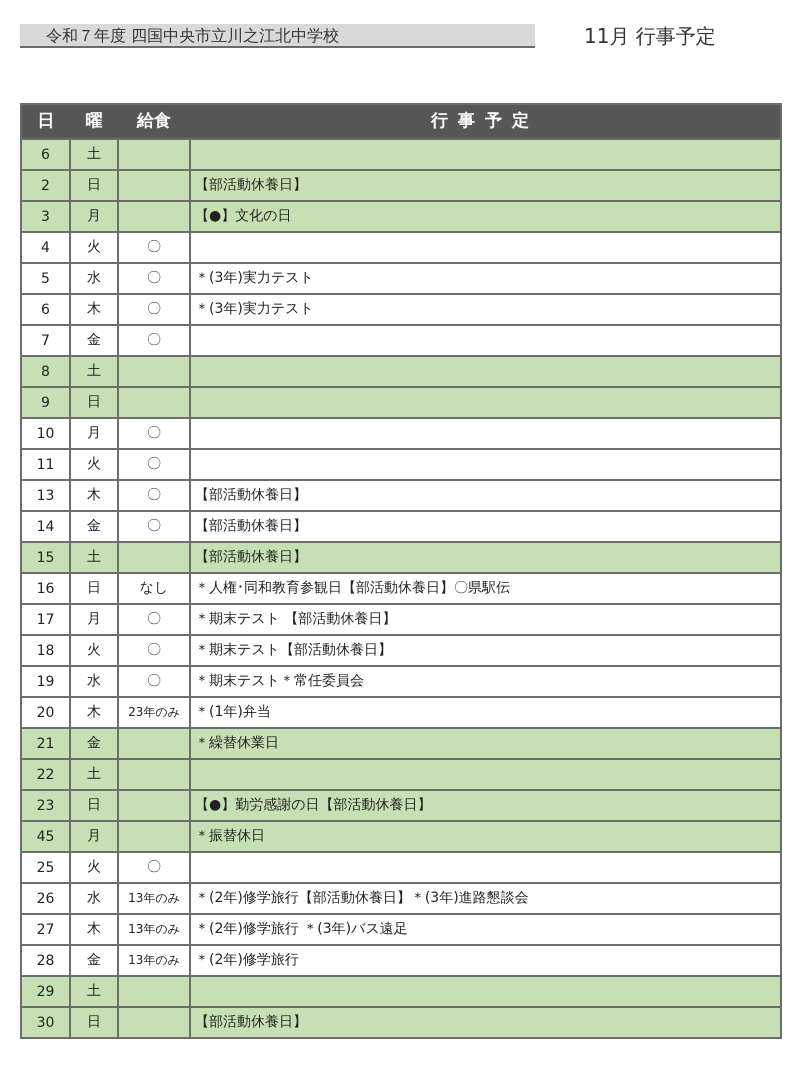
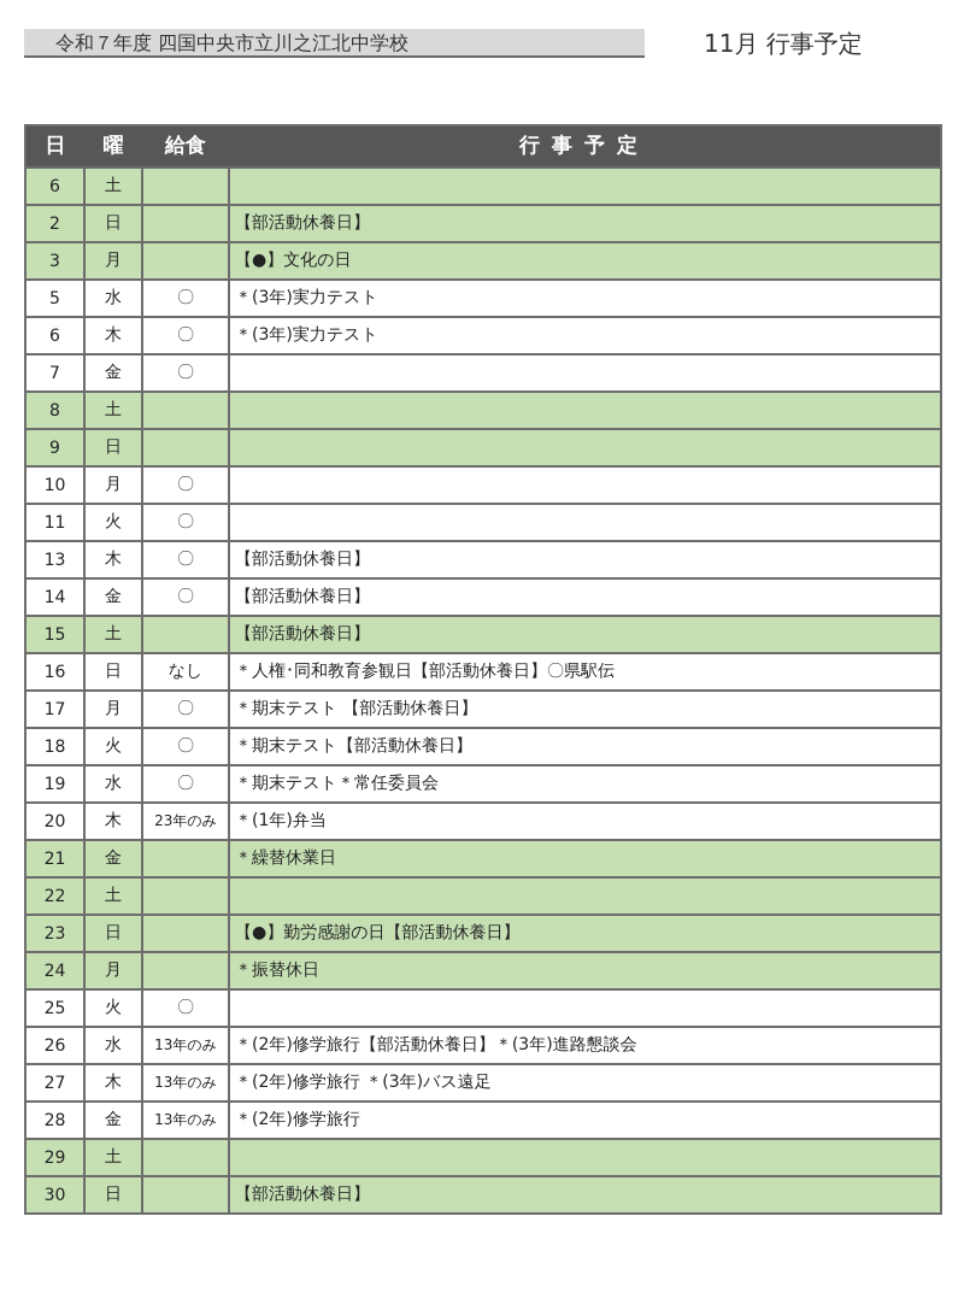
  令和７年度 四国中央市立川之江北中学校
  11月 行事予定
  日	曜	給食	行事予定
  6	土
  2	日		【部活動休養日】
  3	月		【●】文化の日
- 4	火	〇
  5	水	〇	＊(3年)実力テスト
  6	木	〇	＊(3年)実力テスト
  7	金	〇
  8	土
  9	日
  10	月	〇
  11	火	〇
  13	木	〇	【部活動休養日】
  14	金	〇	【部活動休養日】
  15	土		【部活動休養日】
  16	日	なし	＊人権･同和教育参観日【部活動休養日】〇県駅伝
  17	月	〇	＊期末テスト 【部活動休養日】
  18	火	〇	＊期末テスト【部活動休養日】
  19	水	〇	＊期末テスト＊常任委員会
  20	木	23年のみ	＊(1年)弁当
  21	金		＊繰替休業日
  22	土
  23	日		【●】勤労感謝の日【部活動休養日】
- 45	月		＊振替休日
+ 24	月		＊振替休日
  25	火	〇
  26	水	13年のみ	＊(2年)修学旅行【部活動休養日】＊(3年)進路懇談会
  27	木	13年のみ	＊(2年)修学旅行 ＊(3年)バス遠足
  28	金	13年のみ	＊(2年)修学旅行
  29	土
  30	日		【部活動休養日】
